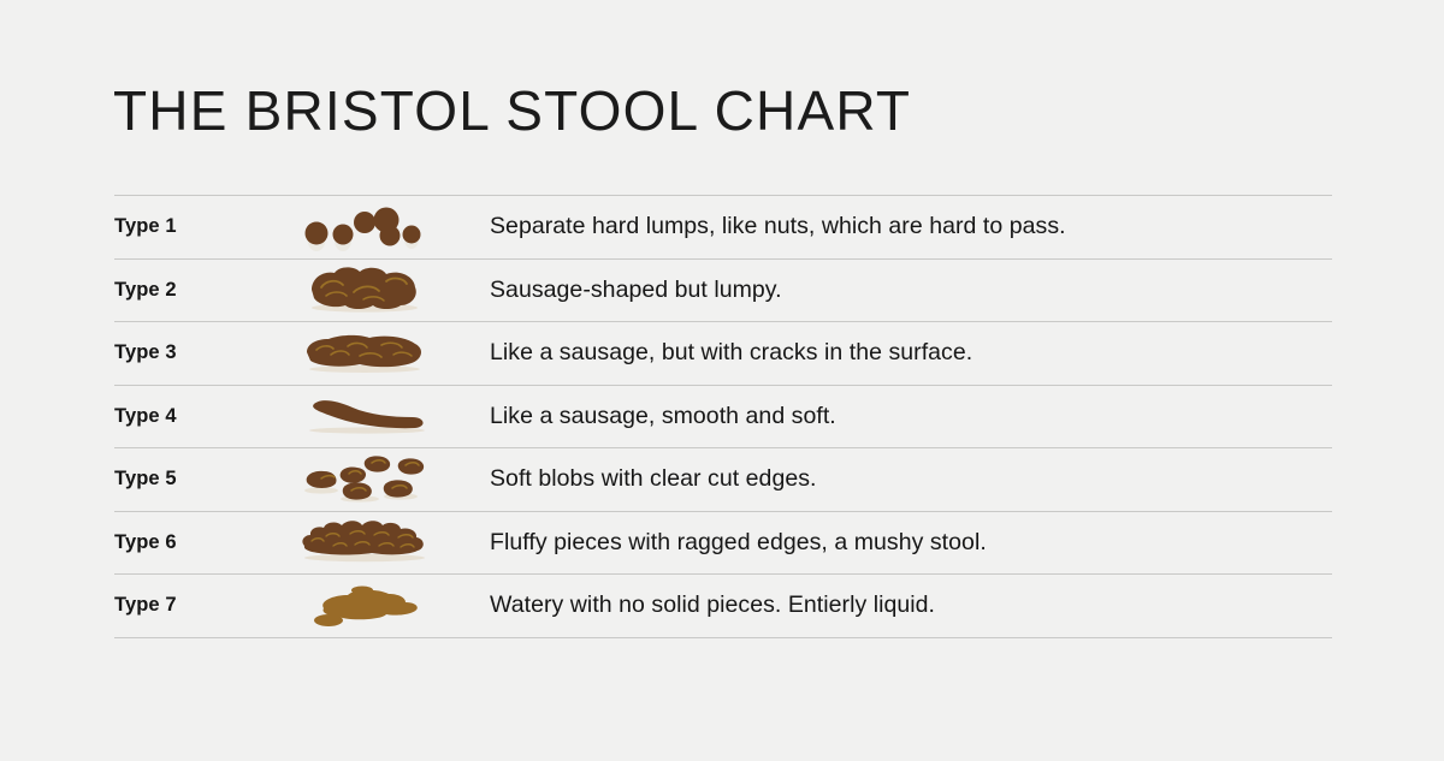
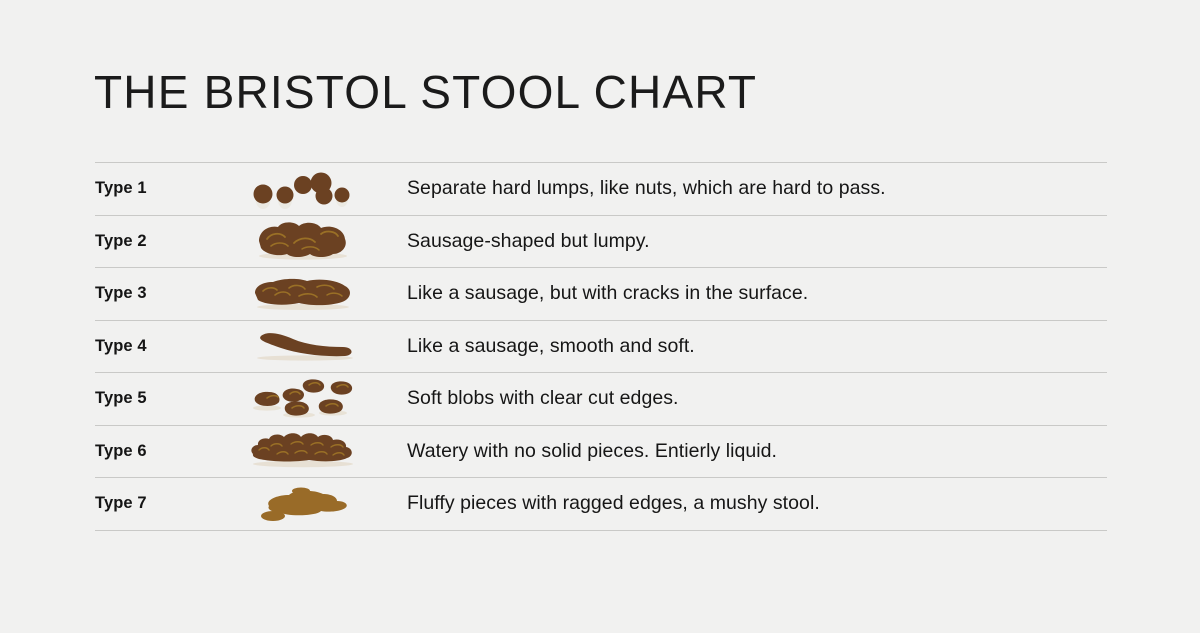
  THE BRISTOL STOOL CHART
  Type 1
  Separate hard lumps, like nuts, which are hard to pass.
  Type 2
  Sausage-shaped but lumpy.
  Type 3
  Like a sausage, but with cracks in the surface.
  Type 4
  Like a sausage, smooth and soft.
  Type 5
  Soft blobs with clear cut edges.
  Type 6
- Fluffy pieces with ragged edges, a mushy stool.
+ Watery with no solid pieces. Entierly liquid.
  Type 7
- Watery with no solid pieces. Entierly liquid.
+ Fluffy pieces with ragged edges, a mushy stool.
